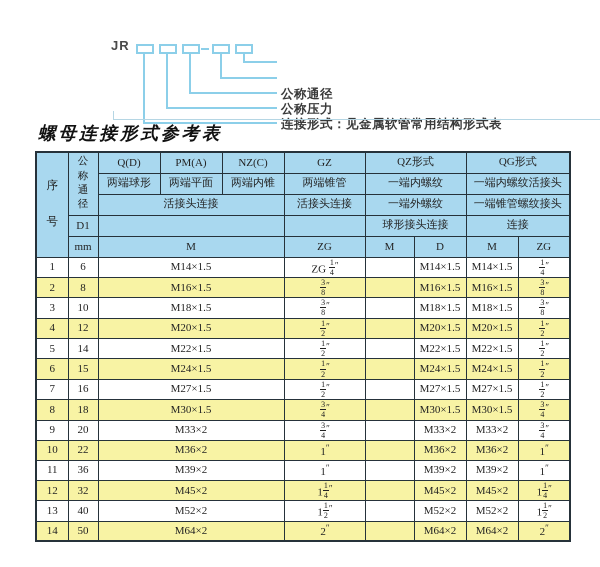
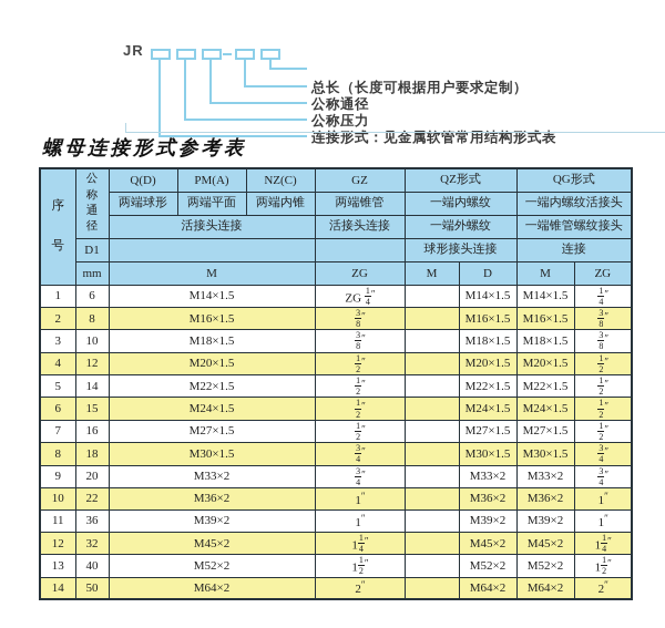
  JR
+ 总长（长度可根据用户要求定制）
  公称通径
  公称压力
  连接形式：见金属软管常用结构形式表
  螺母连接形式参考表
  序号	公称通径	Q(D)	PM(A)	NZ(C)	GZ	QZ形式	QG形式
  两端球形	两端平面	两端内锥	两端锥管	一端内螺纹	一端内螺纹活接头
  活接头连接	活接头连接	一端外螺纹	一端锥管螺纹接头
  D1			球形接头连接	连接
  mm	M	ZG	M	D	M	ZG
  1	6	M14×1.5	ZG 14″		M14×1.5	M14×1.5	14″
  2	8	M16×1.5	38″		M16×1.5	M16×1.5	38″
  3	10	M18×1.5	38″		M18×1.5	M18×1.5	38″
  4	12	M20×1.5	12″		M20×1.5	M20×1.5	12″
  5	14	M22×1.5	12″		M22×1.5	M22×1.5	12″
  6	15	M24×1.5	12″		M24×1.5	M24×1.5	12″
  7	16	M27×1.5	12″		M27×1.5	M27×1.5	12″
  8	18	M30×1.5	34″		M30×1.5	M30×1.5	34″
  9	20	M33×2	34″		M33×2	M33×2	34″
  10	22	M36×2	1″		M36×2	M36×2	1″
  11	36	M39×2	1″		M39×2	M39×2	1″
  12	32	M45×2	114″		M45×2	M45×2	114″
  13	40	M52×2	112″		M52×2	M52×2	112″
  14	50	M64×2	2″		M64×2	M64×2	2″
